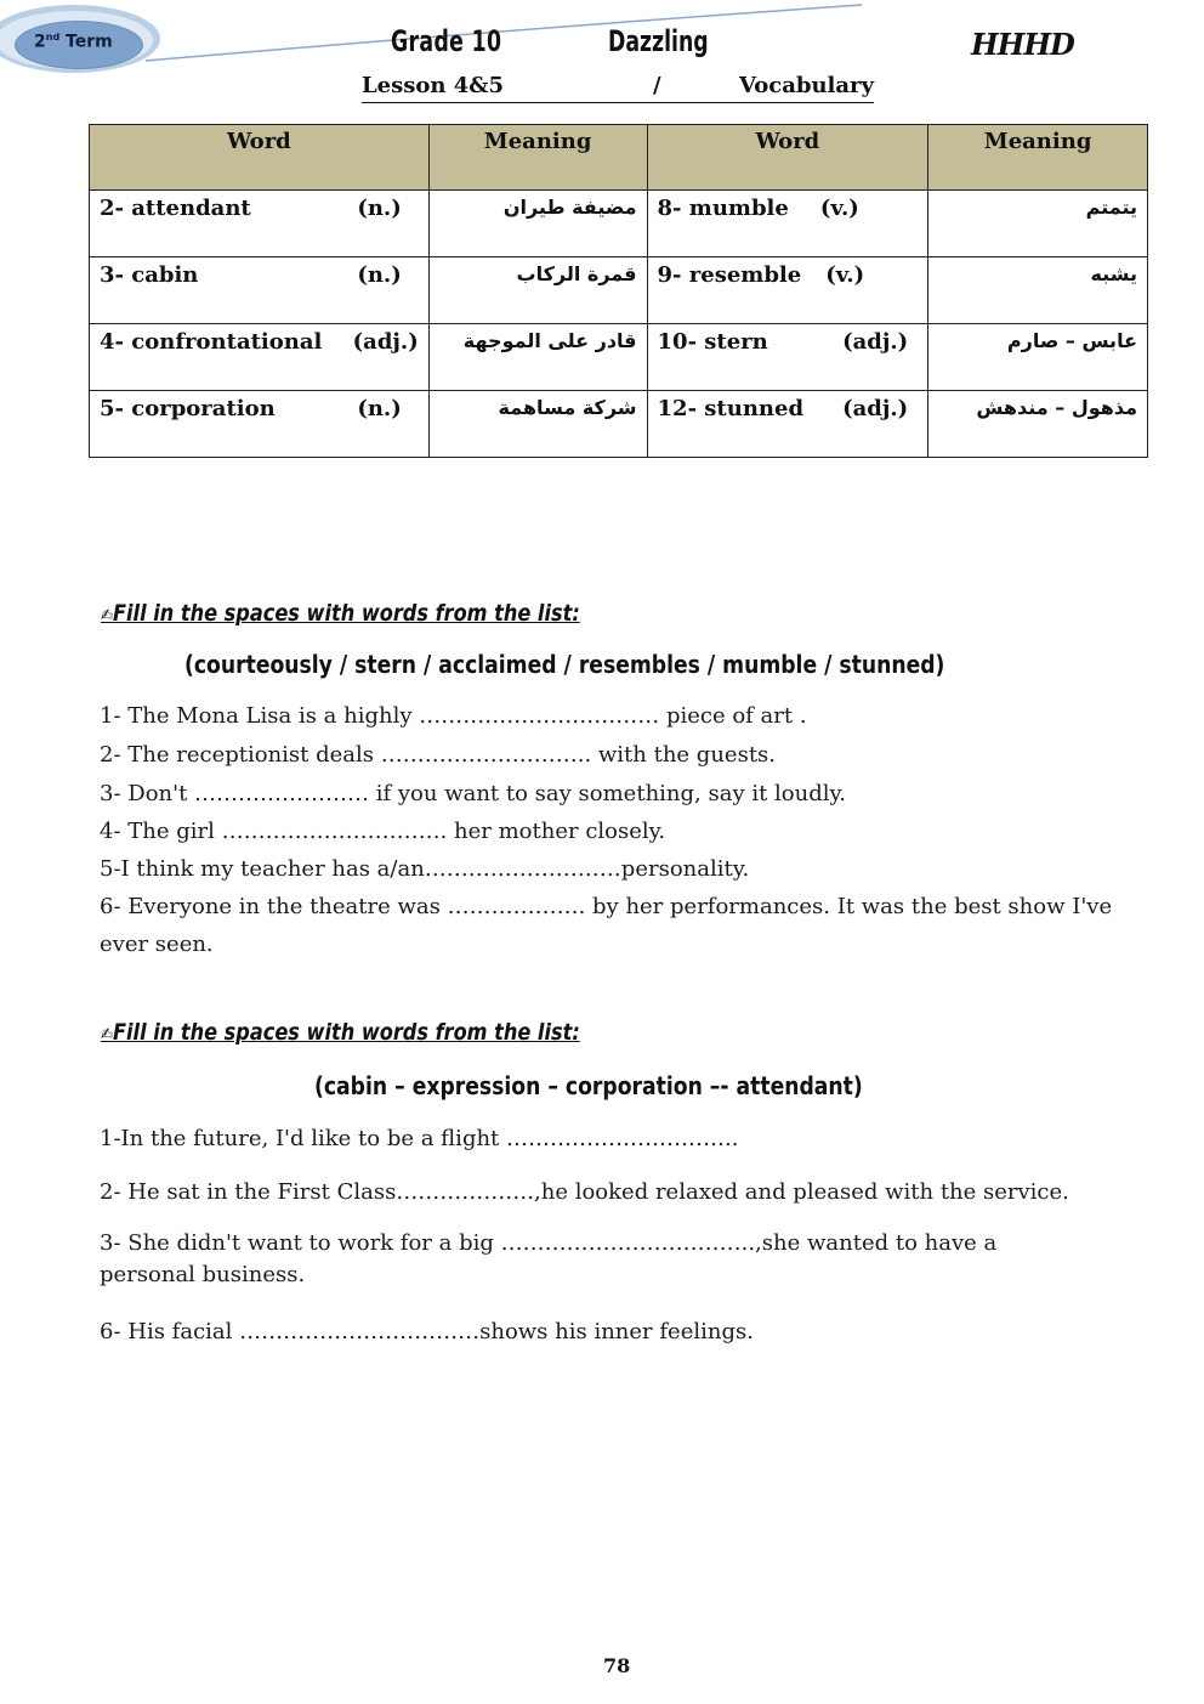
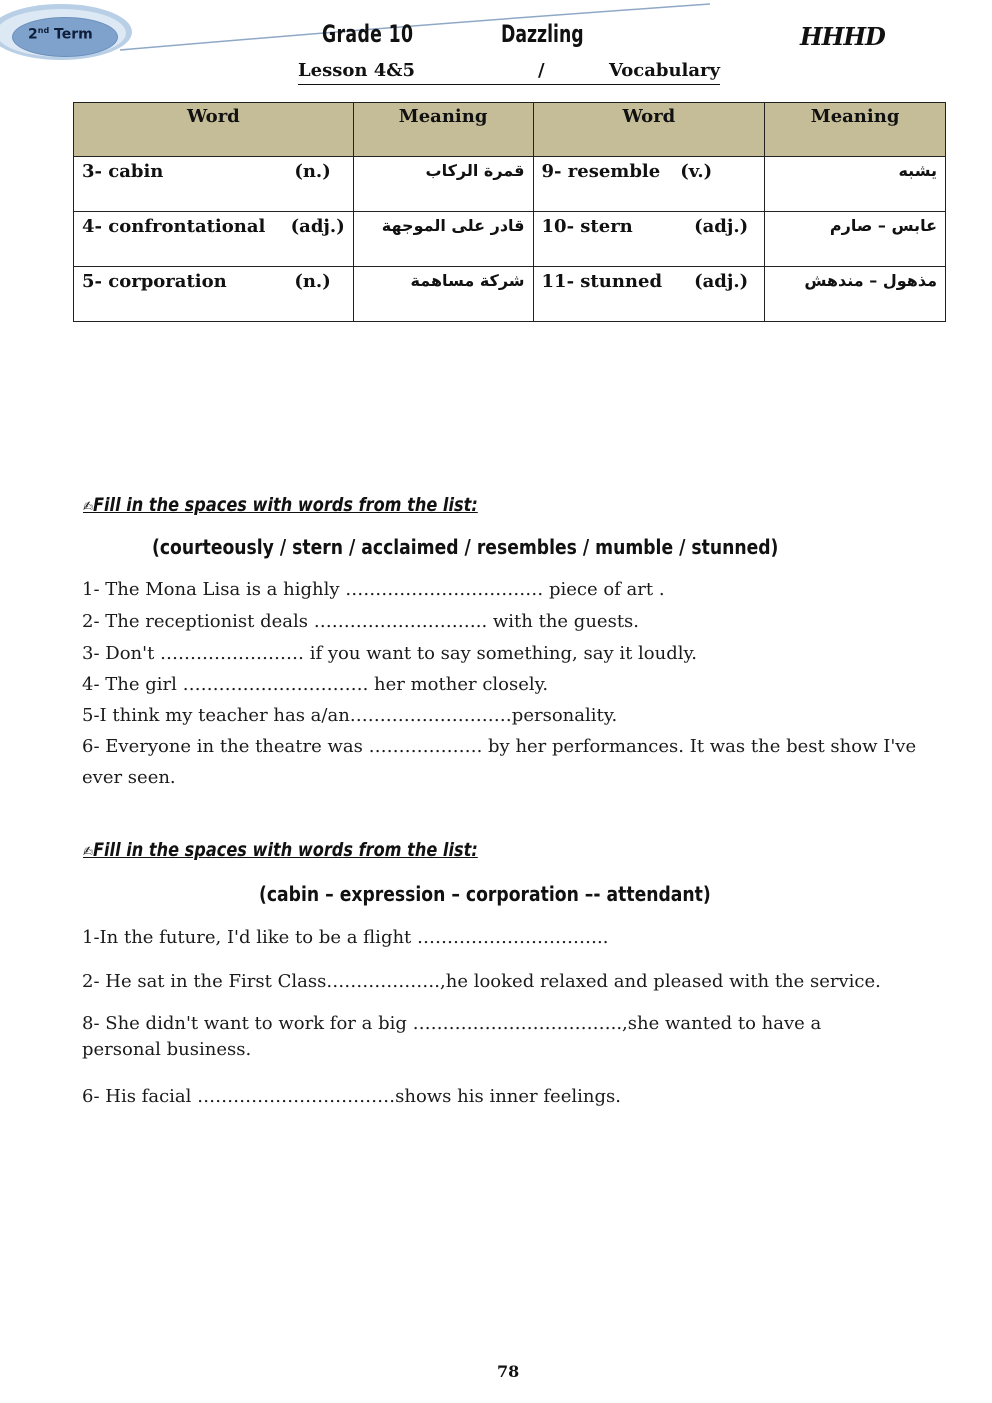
  2nd Term
  Grade 10
  Dazzling
  HHHD
  Lesson 4&5
  /
  Vocabulary
  Word	Meaning	Word	Meaning
- 2- attendant (n.)	مضيفة طيران	8- mumble (v.)	يتمتم
  3- cabin (n.)	قمرة الركاب	9- resemble (v.)	يشبه
  4- confrontational (adj.)	قادر على الموجهة	10- stern (adj.)	عابس – صارم
- 5- corporation (n.)	شركة مساهمة	12- stunned (adj.)	مذهول – مندهش
+ 5- corporation (n.)	شركة مساهمة	11- stunned (adj.)	مذهول – مندهش
  ✍Fill in the spaces with words from the list:
  (courteously / stern / acclaimed / resembles / mumble / stunned)
  1- The Mona Lisa is a highly …………………………… piece of art .
  2- The receptionist deals ……………………….. with the guests.
  3- Don't …………………… if you want to say something, say it loudly.
  4- The girl …………………………. her mother closely.
  5-I think my teacher has a/an………………………personality.
  6- Everyone in the theatre was ………………. by her performances. It was the best show I've ever seen.
  ✍Fill in the spaces with words from the list:
  (cabin – expression – corporation –- attendant)
  1-In the future, I'd like to be a flight …………………………..
  2- He sat in the First Class……………….,he looked relaxed and pleased with the service.
- 3- She didn't want to work for a big ……………………………..,she wanted to have a personal business.
+ 8- She didn't want to work for a big ……………………………..,she wanted to have a personal business.
  6- His facial ……………………………shows his inner feelings.
  78
